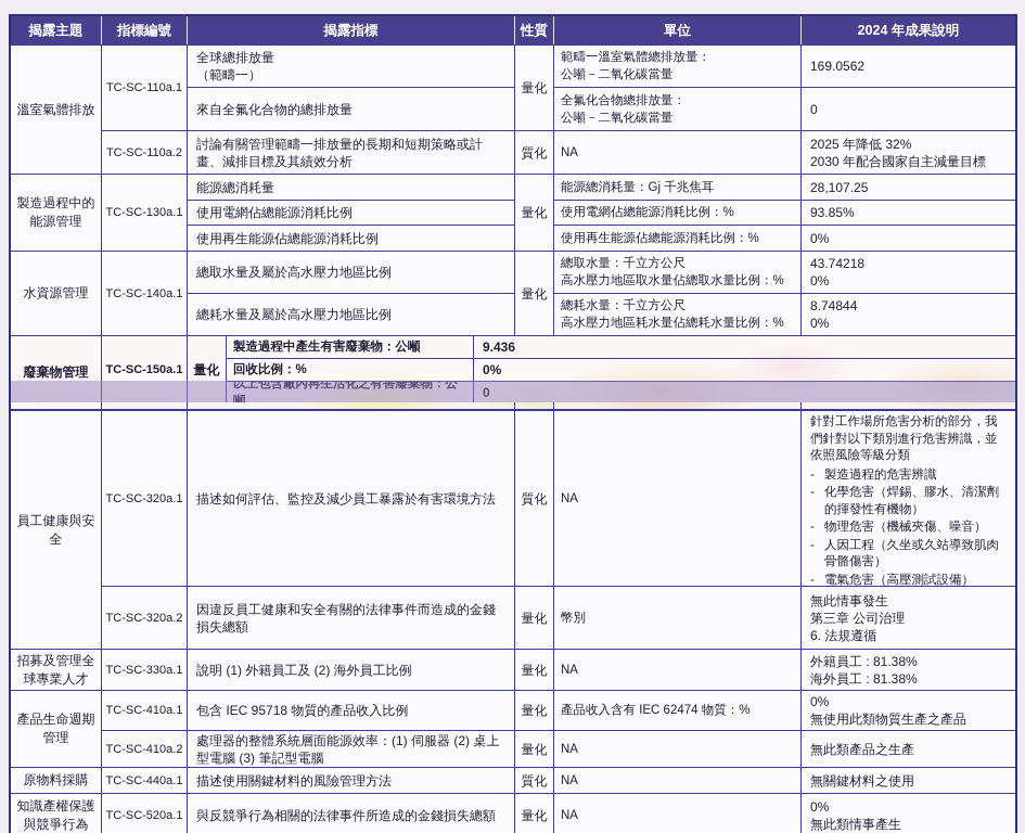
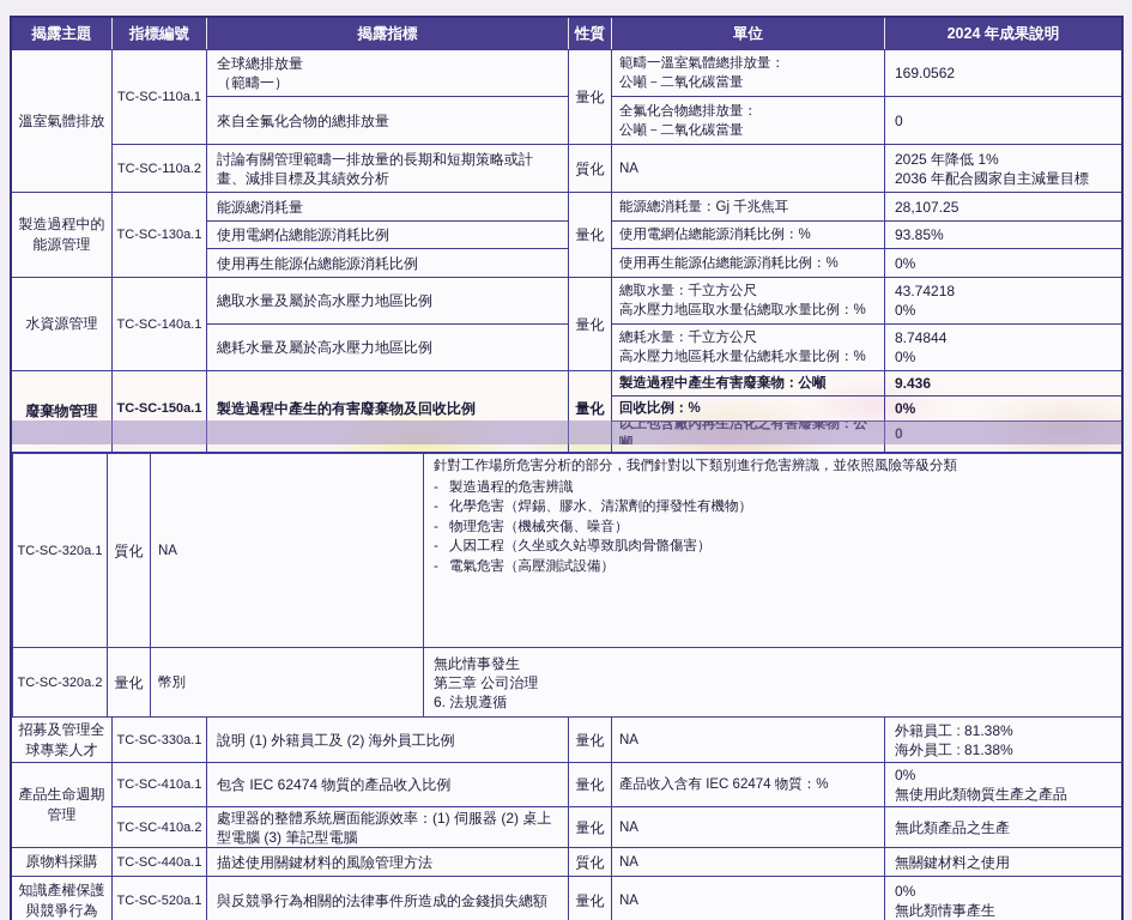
  揭露主題
  指標編號
  揭露指標
  性質
  單位
  2024 年成果說明
  溫室氣體排放
  TC-SC-110a.1
  全球總排放量
  （範疇一）
  來自全氟化合物的總排放量
  量化
  範疇一溫室氣體總排放量：
  公噸－二氧化碳當量
  169.0562
  全氟化合物總排放量：
  公噸－二氧化碳當量
  0
  TC-SC-110a.2
  討論有關管理範疇一排放量的長期和短期策略或計畫、減排目標及其績效分析
  質化
  NA
- 2025 年降低 32%
+ 2025 年降低 1%
- 2030 年配合國家自主減量目標
+ 2036 年配合國家自主減量目標
  製造過程中的能源管理
  TC-SC-130a.1
  能源總消耗量
  使用電網佔總能源消耗比例
  使用再生能源佔總能源消耗比例
  量化
  能源總消耗量：Gj 千兆焦耳
  28,107.25
  使用電網佔總能源消耗比例：%
  93.85%
  使用再生能源佔總能源消耗比例：%
  0%
  水資源管理
  TC-SC-140a.1
  總取水量及屬於高水壓力地區比例
  總耗水量及屬於高水壓力地區比例
  量化
  總取水量：千立方公尺
  高水壓力地區取水量佔總取水量比例：%
  43.74218
  0%
  總耗水量：千立方公尺
  高水壓力地區耗水量佔總耗水量比例：%
  8.74844
  0%
  廢棄物管理
  TC-SC-150a.1
+ 製造過程中產生的有害廢棄物及回收比例
  量化
  製造過程中產生有害廢棄物：公噸
  9.436
  回收比例：%
  0%
  以上包含廠內再生活化之有害廢棄物：公噸
  0
- 員工健康與安全
  TC-SC-320a.1
- 描述如何評估、監控及減少員工暴露於有害環境方法
  質化
  NA
  針對工作場所危害分析的部分，我們針對以下類別進行危害辨識，並依照風險等級分類
  -
  製造過程的危害辨識
  -
  化學危害（焊錫、膠水、清潔劑的揮發性有機物）
  -
  物理危害（機械夾傷、噪音）
  -
  人因工程（久坐或久站導致肌肉骨骼傷害）
  -
  電氣危害（高壓測試設備）
  TC-SC-320a.2
- 因違反員工健康和安全有關的法律事件而造成的金錢損失總額
  量化
  幣別
  無此情事發生
  第三章 公司治理
  6. 法規遵循
  招募及管理全球專業人才
  TC-SC-330a.1
  說明 (1) 外籍員工及 (2) 海外員工比例
  量化
  NA
  外籍員工 : 81.38%
  海外員工 : 81.38%
  產品生命週期管理
  TC-SC-410a.1
- 包含 IEC 95718 物質的產品收入比例
+ 包含 IEC 62474 物質的產品收入比例
  量化
  產品收入含有 IEC 62474 物質：%
  0%
  無使用此類物質生產之產品
  TC-SC-410a.2
  處理器的整體系統層面能源效率：(1) 伺服器 (2) 桌上型電腦 (3) 筆記型電腦
  量化
  NA
  無此類產品之生產
  原物料採購
  TC-SC-440a.1
  描述使用關鍵材料的風險管理方法
  質化
  NA
  無關鍵材料之使用
  知識產權保護與競爭行為
  TC-SC-520a.1
  與反競爭行為相關的法律事件所造成的金錢損失總額
  量化
  NA
  0%
  無此類情事產生
